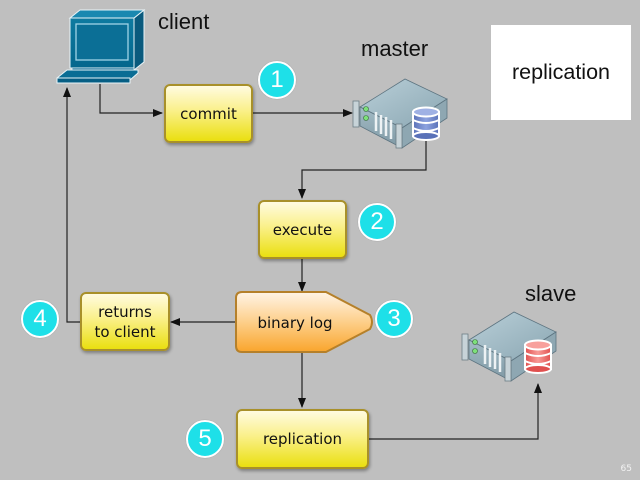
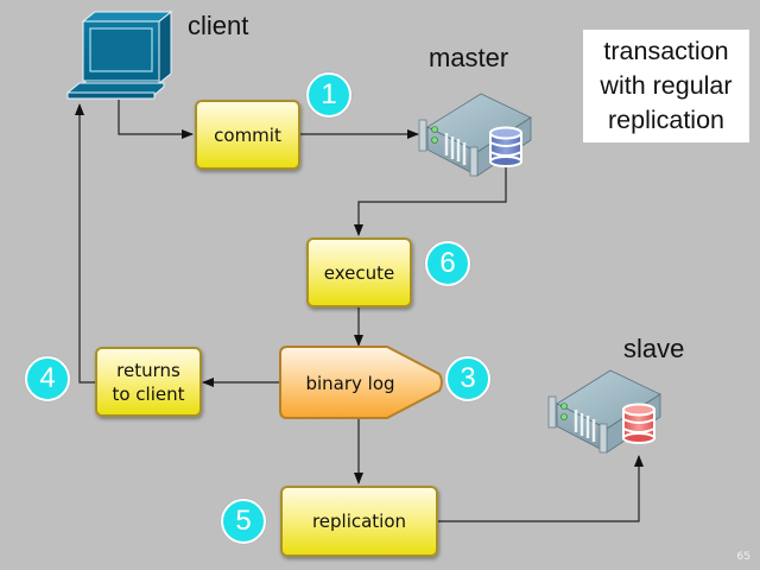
  client
  master
  slave
+ transaction
+ with regular
  replication
  commit
  execute
  binary log
  returns
  to client
  replication
  1
- 2
+ 6
  3
  4
  5
  65
